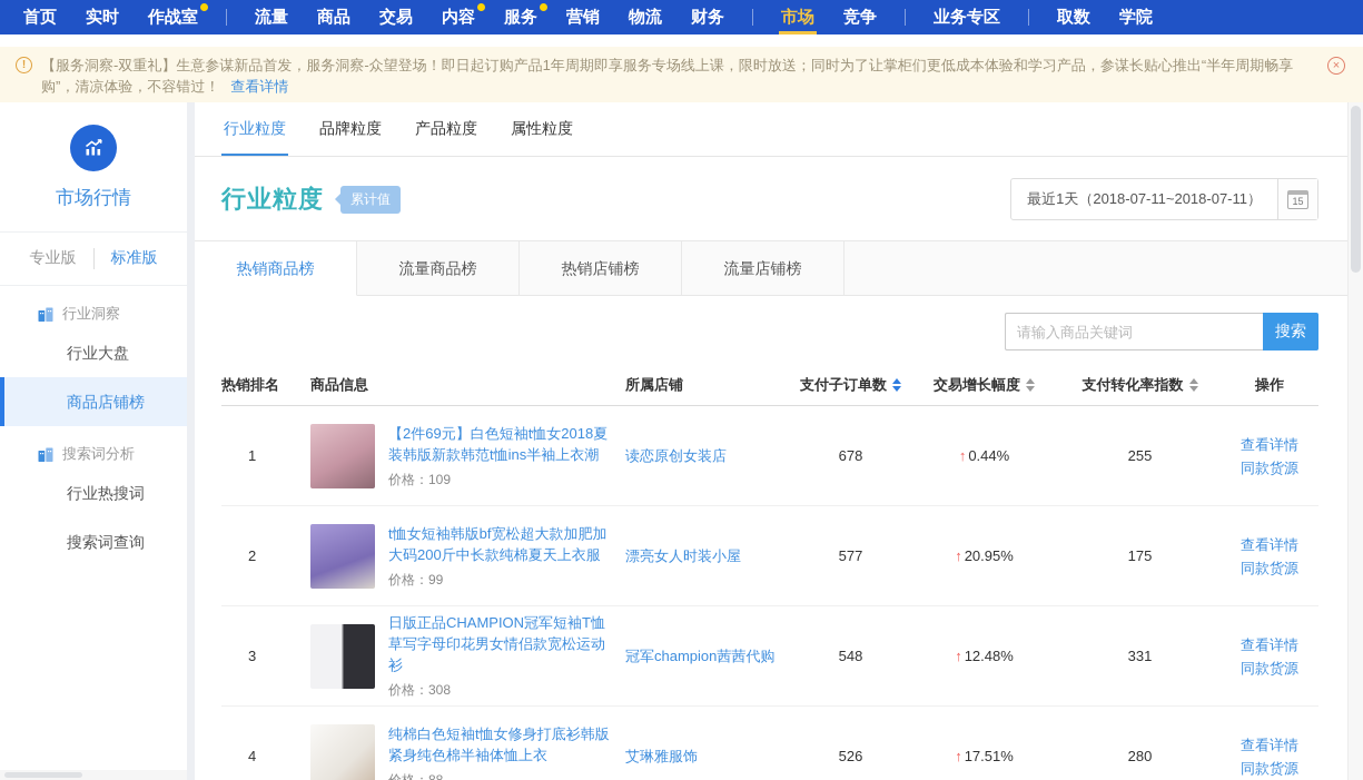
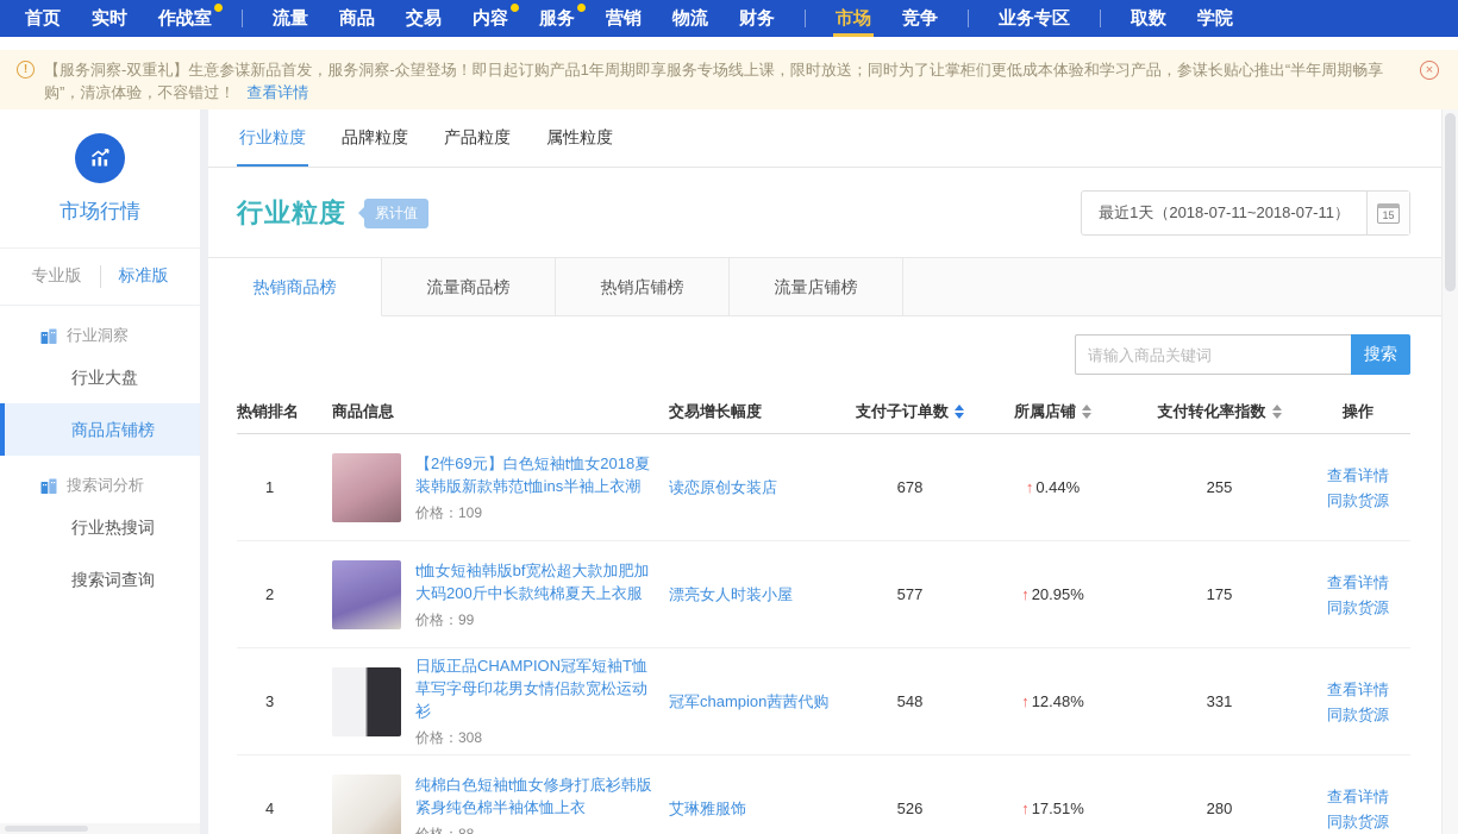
  首页
  实时
  作战室
  流量
  商品
  交易
  内容
  服务
  营销
  物流
  财务
  市场
  竞争
  业务专区
  取数
  学院
  !
  【服务洞察-双重礼】生意参谋新品首发，服务洞察-众望登场！即日起订购产品1年周期即享服务专场线上课，限时放送；同时为了让掌柜们更低成本体验和学习产品，参谋长贴心推出“半年周期畅享购”，清凉体验，不容错过！ 查看详情
  ×
  市场行情
  专业版
  标准版
  行业洞察
  行业大盘
  商品店铺榜
  搜索词分析
  行业热搜词
  搜索词查询
  行业粒度
  品牌粒度
  产品粒度
  属性粒度
  行业粒度
  累计值
  最近1天（2018-07-11~2018-07-11）
  15
  热销商品榜
  流量商品榜
  热销店铺榜
  流量店铺榜
  请输入商品关键词
  搜索
  热销排名
  商品信息
- 所属店铺
+ 交易增长幅度
  支付子订单数
- 交易增长幅度
+ 所属店铺
  支付转化率指数
  操作
  1
  【2件69元】白色短袖t恤女2018夏装韩版新款韩范t恤ins半袖上衣潮
  价格：109
  读恋原创女装店
  678
  ↑ 0.44%
  255
  查看详情
  同款货源
  2
  t恤女短袖韩版bf宽松超大款加肥加大码200斤中长款纯棉夏天上衣服
  价格：99
  漂亮女人时装小屋
  577
  ↑ 20.95%
  175
  查看详情
  同款货源
  3
  日版正品CHAMPION冠军短袖T恤草写字母印花男女情侣款宽松运动衫
  价格：308
  冠军champion茜茜代购
  548
  ↑ 12.48%
  331
  查看详情
  同款货源
  4
  纯棉白色短袖t恤女修身打底衫韩版紧身纯色棉半袖体恤上衣
  艾琳雅服饰
  526
  ↑ 17.51%
  280
  查看详情
  同款货源
